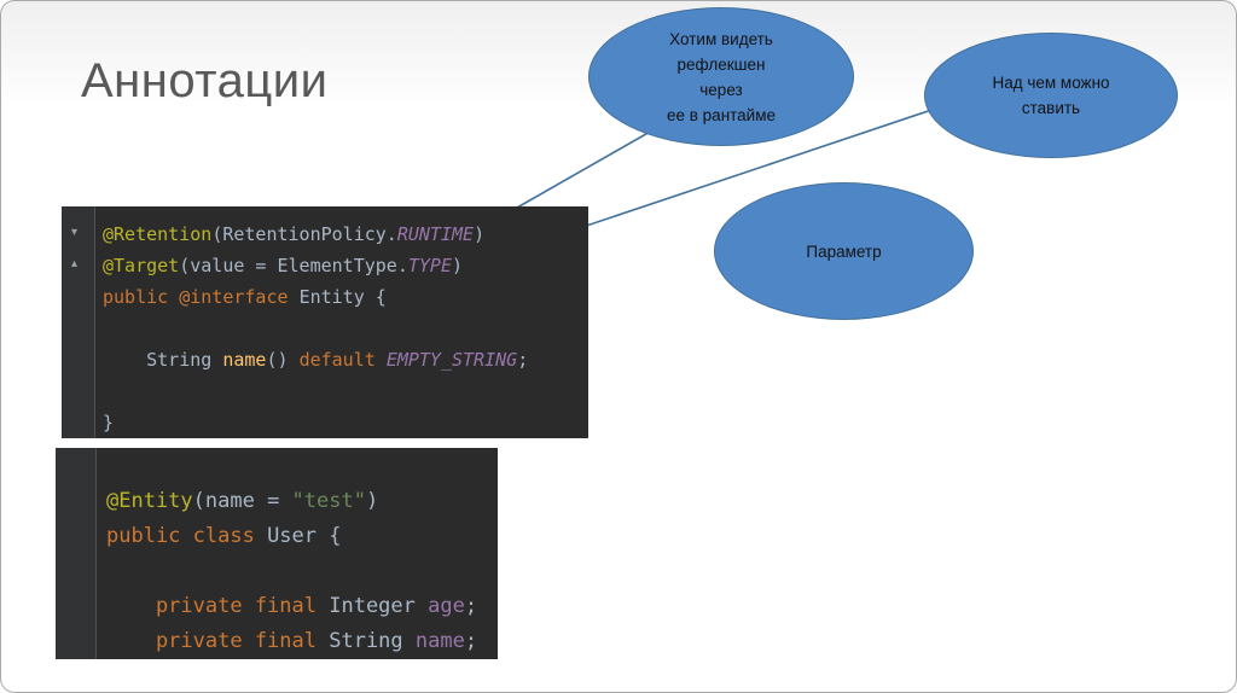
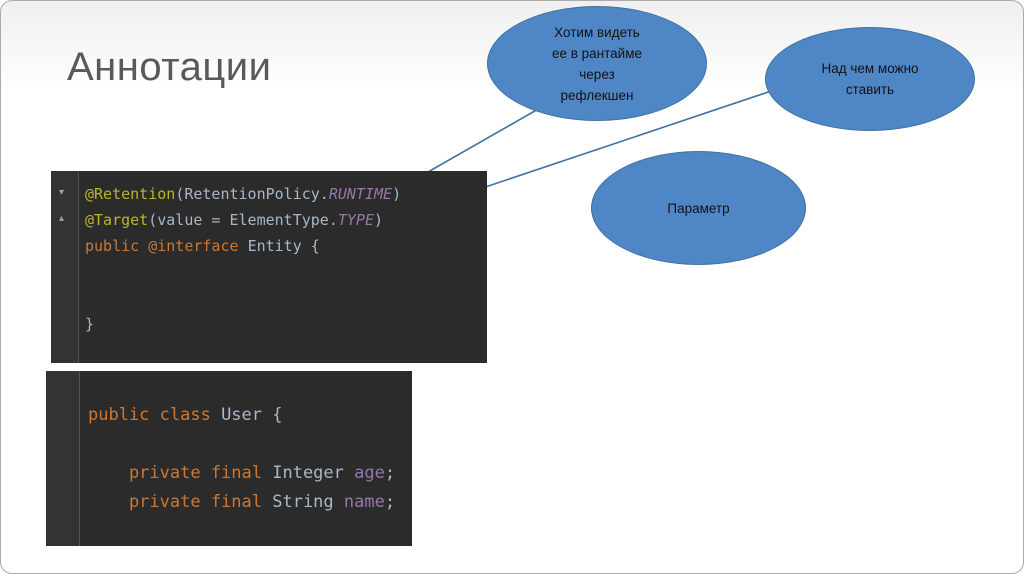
  Аннотации
  Хотим видеть
- рефлекшен
+ ее в рантайме
  через
- ее в рантайме
+ рефлекшен
  Над чем можно
  ставить
  Параметр
  ▾
  ▴
  @Retention(RetentionPolicy.RUNTIME)
  @Target(value = ElementType.TYPE)
  public @interface Entity {
- String name() default EMPTY_STRING;
  }
- @Entity(name = "test")
  public class User {
  private final Integer age;
  private final String name;
